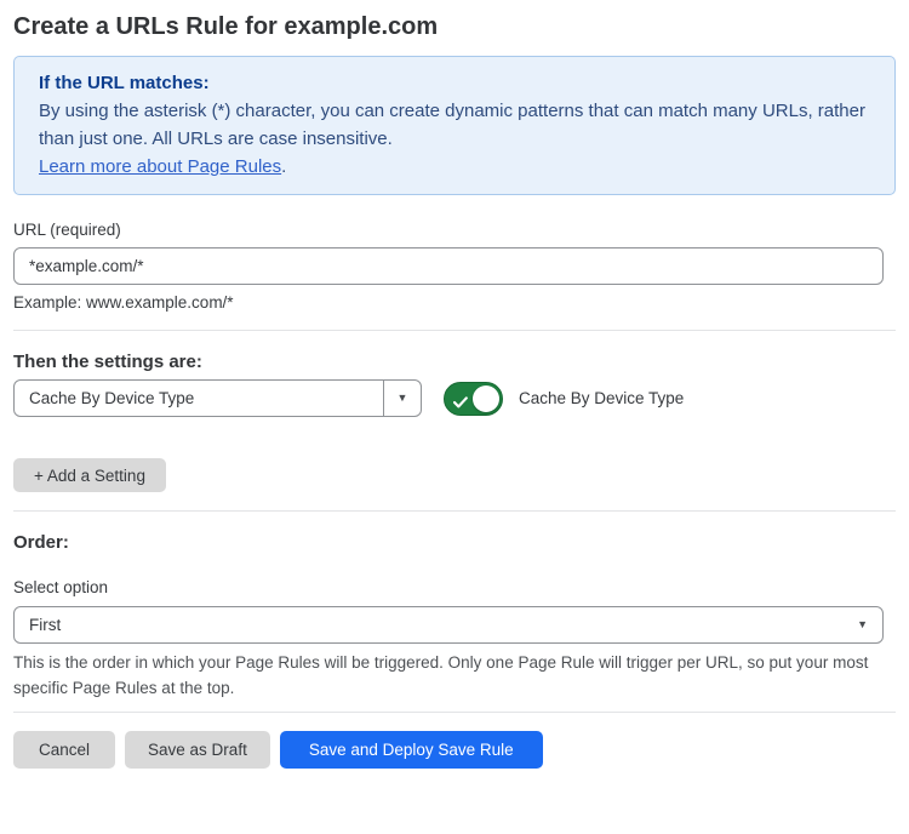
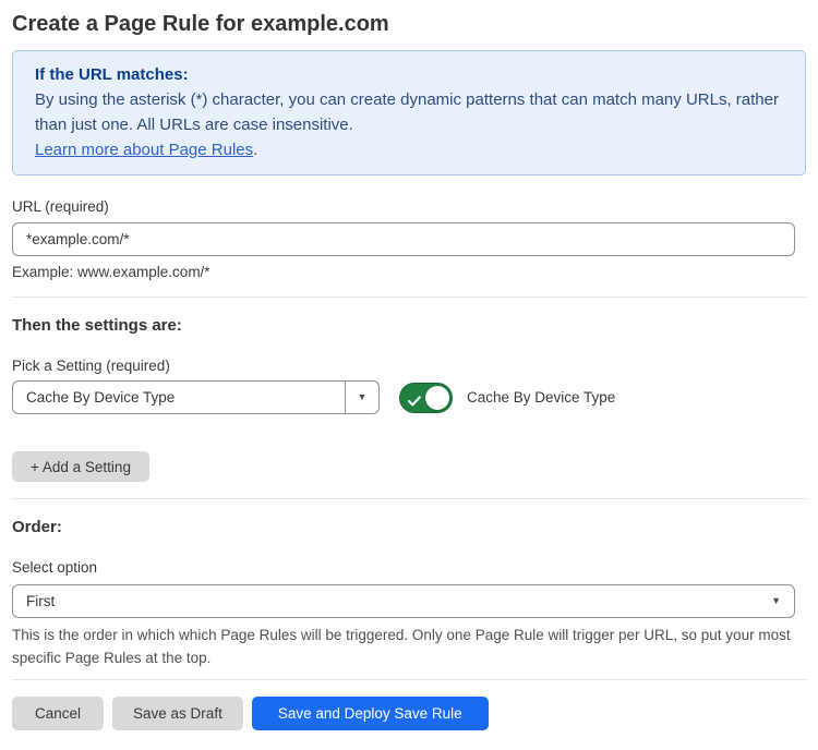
- Create a URLs Rule for example.com
+ Create a Page Rule for example.com
  If the URL matches:
  By using the asterisk (*) character, you can create dynamic patterns that can match many URLs, rather than just one. All URLs are case insensitive.
  Learn more about Page Rules.
  URL (required)
  *example.com/*
  Example: www.example.com/*
  Then the settings are:
+ Pick a Setting (required)
  Cache By Device Type
  ▼
  Cache By Device Type
  + Add a Setting
  Order:
  Select option
  First
  ▼
- This is the order in which your Page Rules will be triggered. Only one Page Rule will trigger per URL, so put your most specific Page Rules at the top.
+ This is the order in which which Page Rules will be triggered. Only one Page Rule will trigger per URL, so put your most specific Page Rules at the top.
  Cancel
  Save as Draft
  Save and Deploy Save Rule
